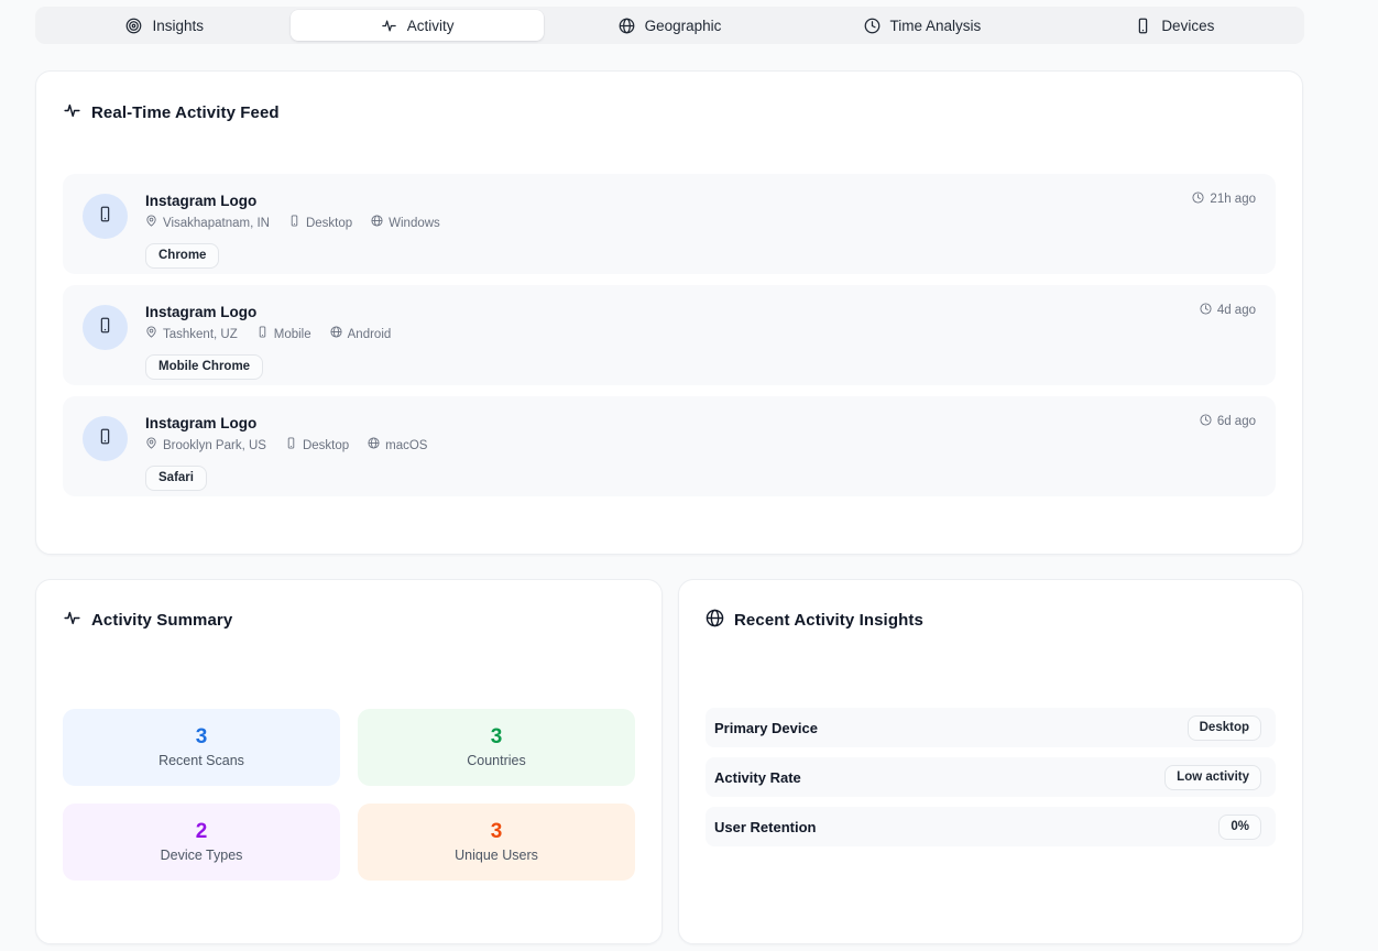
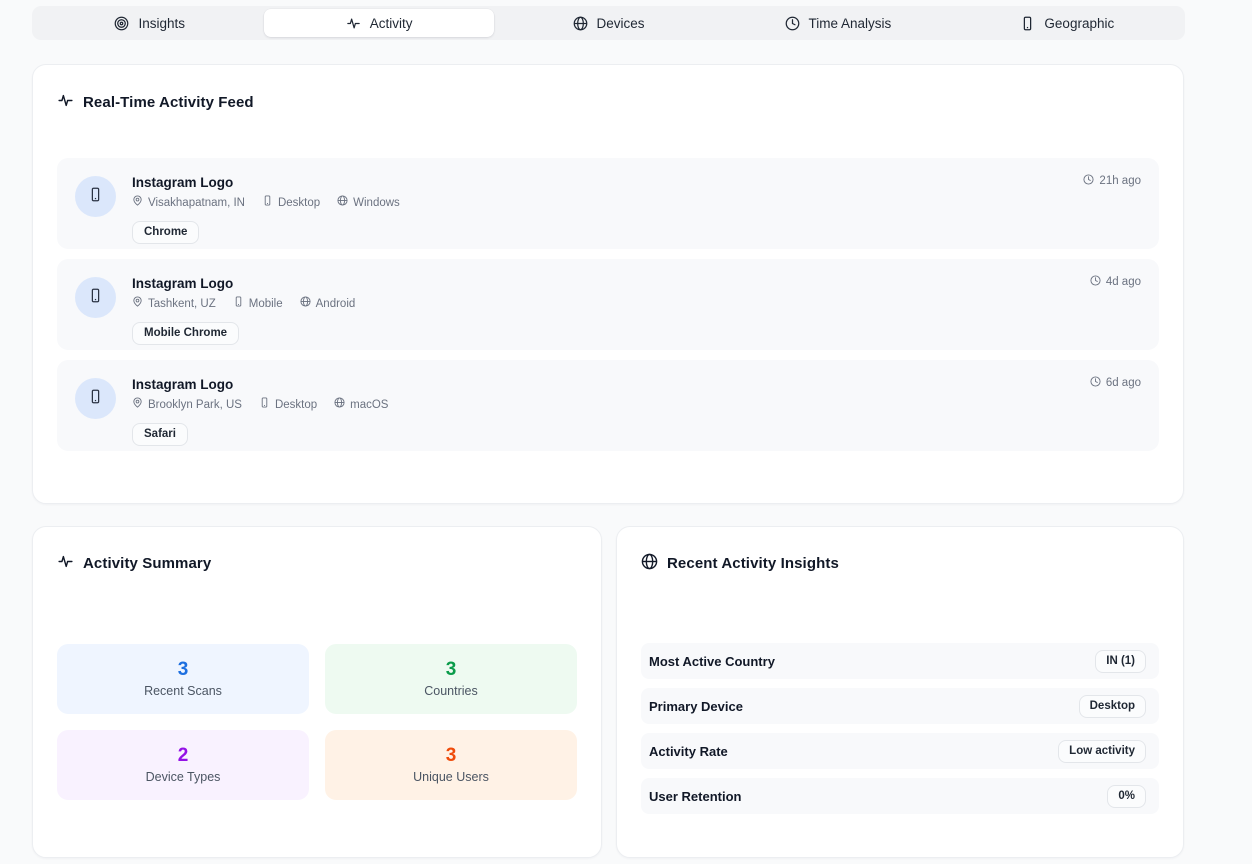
  Insights
  Activity
- Geographic
+ Devices
  Time Analysis
- Devices
+ Geographic
  Real-Time Activity Feed
  Instagram Logo
  Visakhapatnam, IN
  Desktop
  Windows
  Chrome
  21h ago
  Instagram Logo
  Tashkent, UZ
  Mobile
  Android
  Mobile Chrome
  4d ago
  Instagram Logo
  Brooklyn Park, US
  Desktop
  macOS
  Safari
  6d ago
  Activity Summary
  3
  Recent Scans
  3
  Countries
  2
  Device Types
  3
  Unique Users
  Recent Activity Insights
+ Most Active Country
+ IN (1)
  Primary Device
  Desktop
  Activity Rate
  Low activity
  User Retention
  0%
